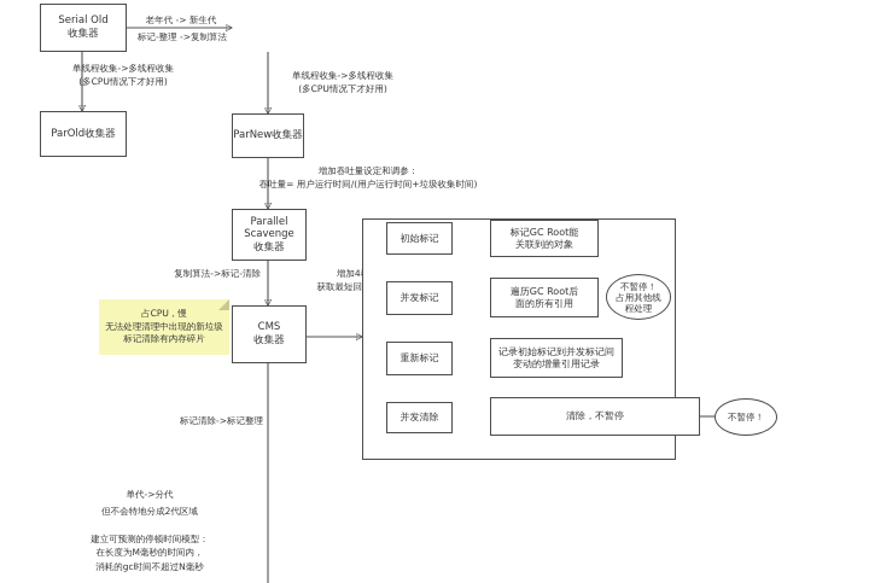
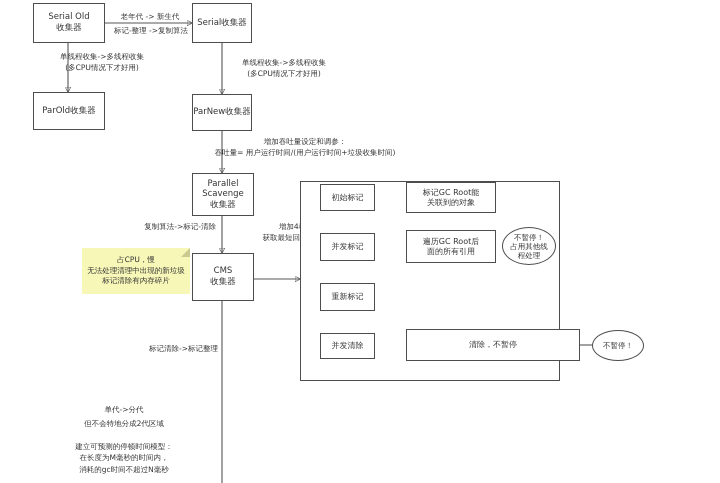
  Serial Old
  收集器
+ Serial收集器
  ParOld收集器
  ParNew收集器
  Parallel
  Scavenge
  收集器
  CMS
  收集器
  老年代 -> 新生代
  标记-整理 ->复制算法
  单线程收集->多线程收集
  (多CPU情况下才好用)
  单线程收集->多线程收集
  (多CPU情况下才好用)
  增加吞吐量设定和调参：
  吞吐量= 用户运行时间/(用户运行时间+垃圾收集时间)
  复制算法->标记-清除
  标记清除->标记整理
  占CPU，慢
  无法处理清理中出现的新垃圾
  标记清除有内存碎片
  初始标记
  标记GC Root能
  关联到的对象
  并发标记
  遍历GC Root后
  面的所有引用
  不暂停！
  占用其他线
  程处理
  重新标记
- 记录初始标记到并发标记间
- 变动的增量引用记录
  并发清除
  清除，不暂停
  不暂停！
  单代->分代
  但不会特地分成2代区域
  建立可预测的停顿时间模型：
  在长度为M毫秒的时间内，
  消耗的gc时间不超过N毫秒
